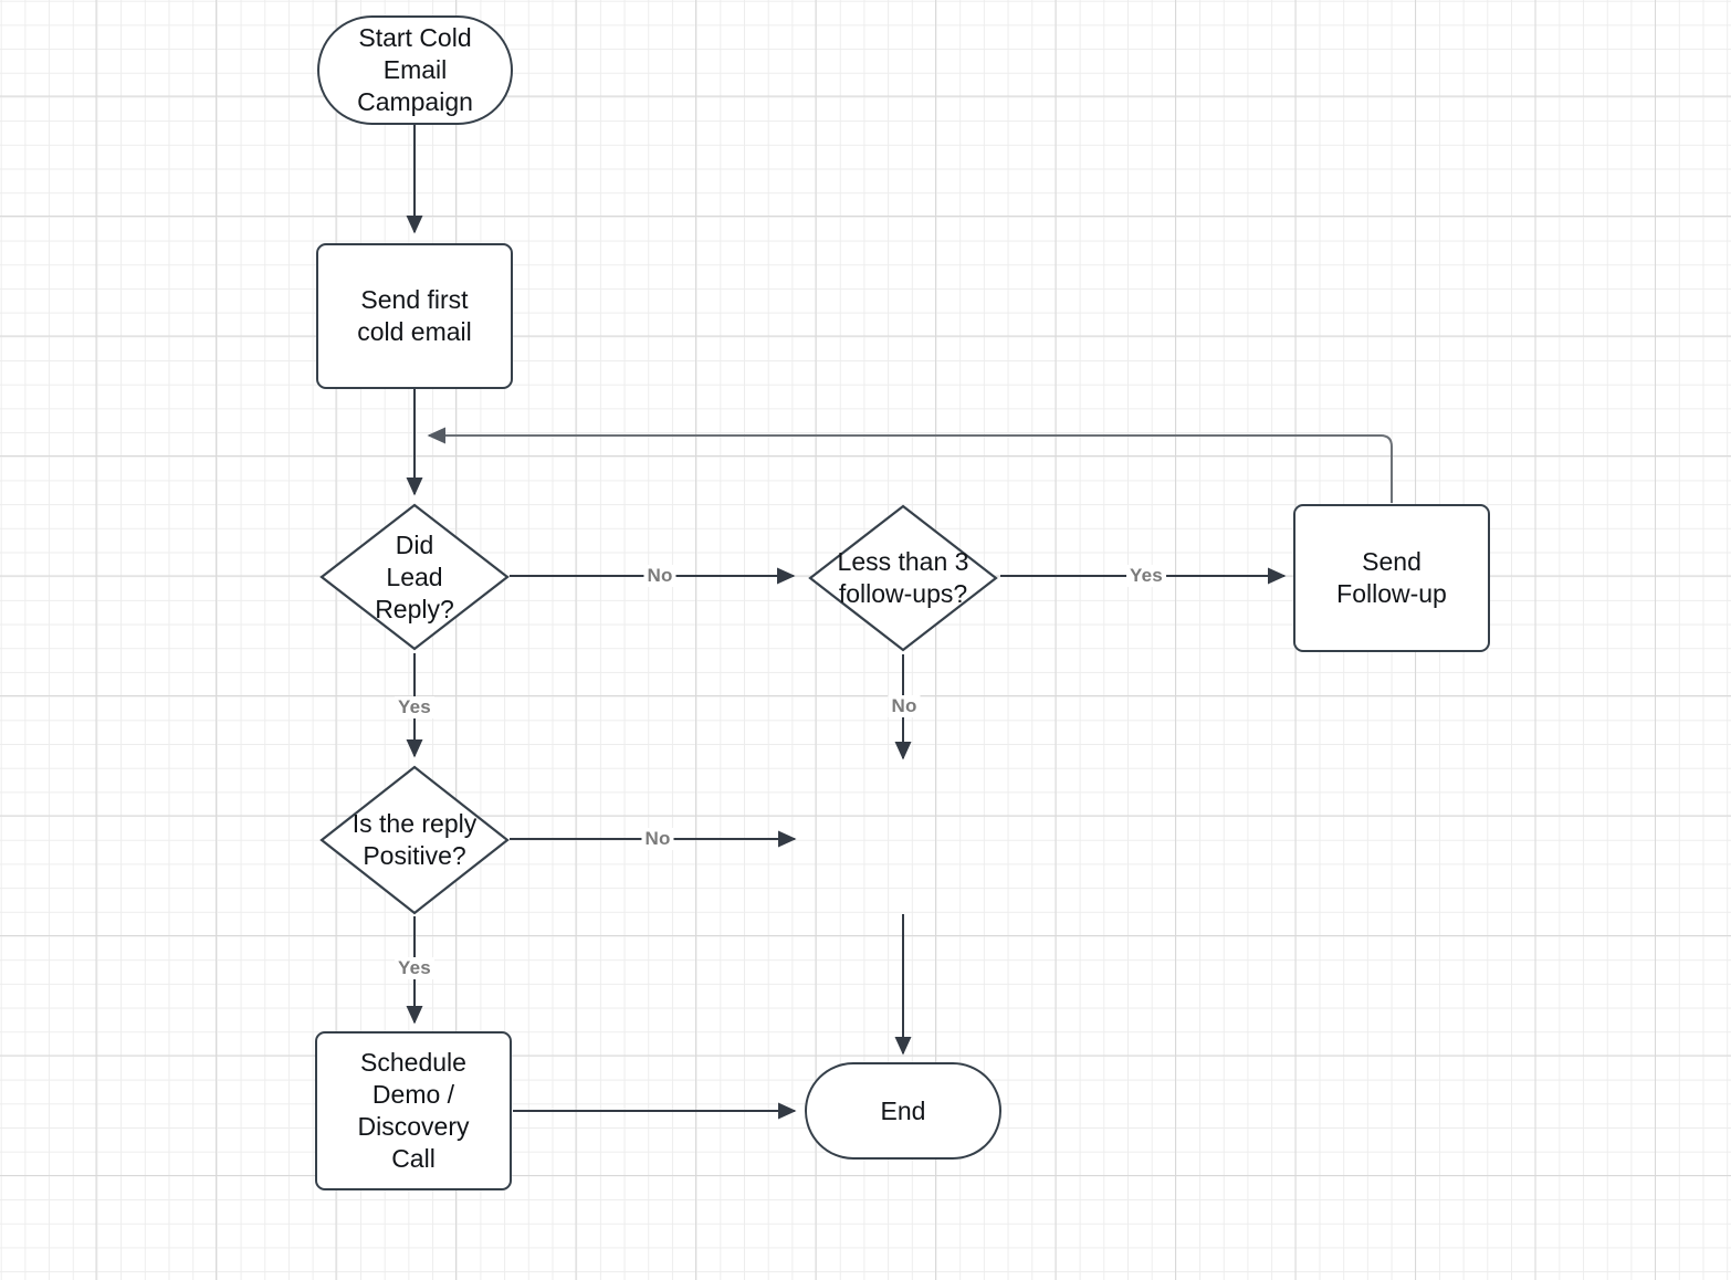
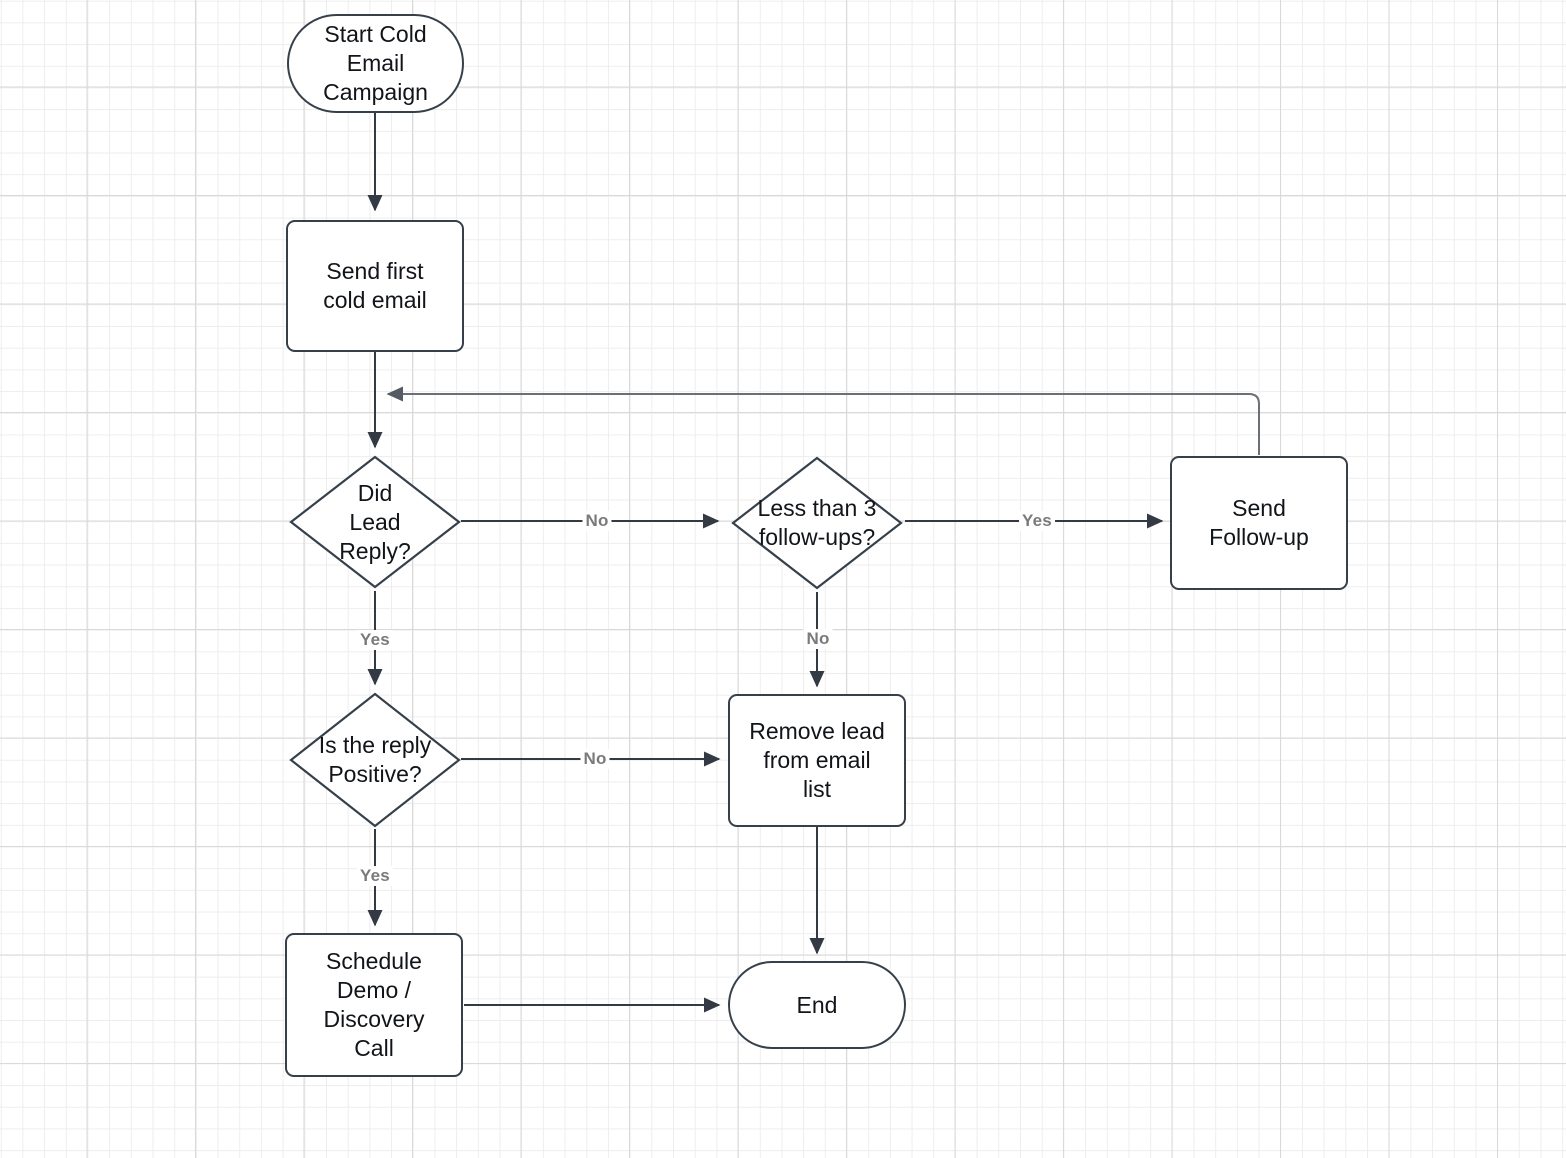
  Start Cold
  Email
  Campaign
  Send first
  cold email
  Did
  Lead
  Reply?
  Less than 3
  follow-ups?
  Send
  Follow-up
  Is the reply
  Positive?
+ Remove lead
+ from email
+ list
  Schedule
  Demo /
  Discovery
  Call
  End
  No
  Yes
  Yes
  No
  No
  Yes
